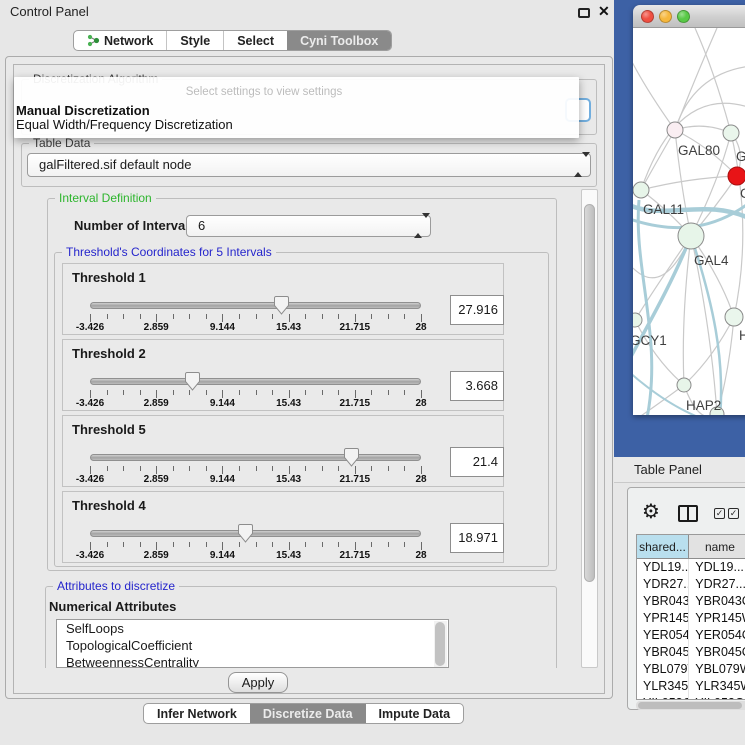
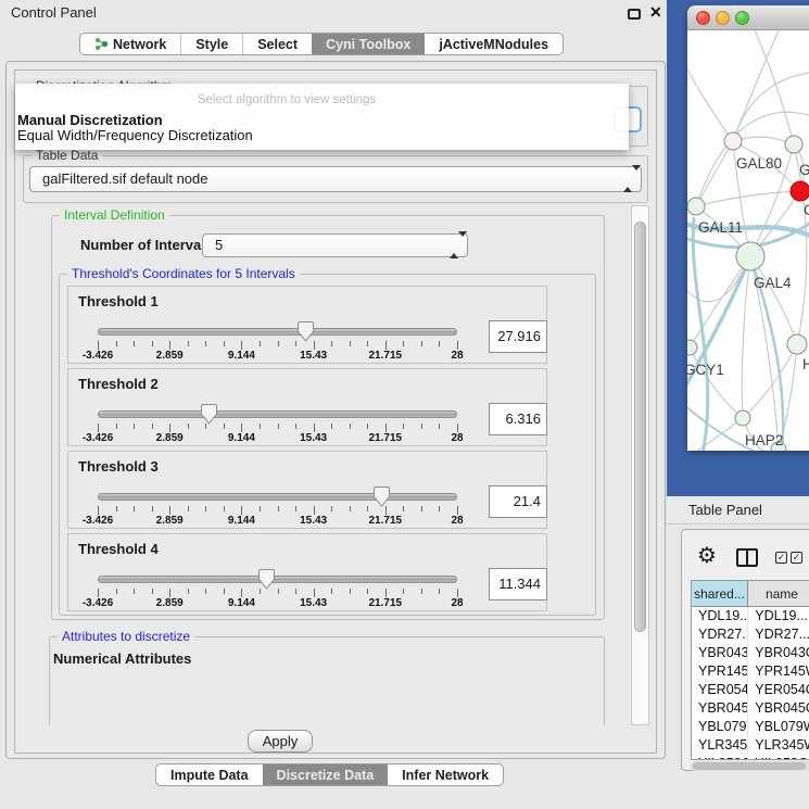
  Control Panel
  ✕
  Network
  Style
  Select
  Cyni Toolbox
+ jActiveMNodules
  Table Data
  galFiltered.sif default node
  Interval Definition
  Number of Interva
- 6
+ 5
  Threshold's Coordinates for 5 Intervals
  Threshold 1
  -3.426
  2.859
  9.144
  15.43
  21.715
  28
  27.916
  Threshold 2
  -3.426
  2.859
  9.144
  15.43
  21.715
  28
- 3.668
+ 6.316
- Threshold 5
+ Threshold 3
  -3.426
  2.859
  9.144
  15.43
  21.715
  28
  21.4
  Threshold 4
  -3.426
  2.859
  9.144
  15.43
  21.715
  28
- 18.971
+ 11.344
  Attributes to discretize
  Numerical Attributes
- SelfLoops
- TopologicalCoefficient
- BetweennessCentrality
  Apply
- Select settings to view settings
+ Select algorithm to view settings
  Manual Discretization
  Equal Width/Frequency Discretization
- Infer Network
+ Impute Data
  Discretize Data
- Impute Data
+ Infer Network
  GAL80
  GAL11
  GAL4
  GCY1
  H
  HAP2
  Table Panel
  ⚙
  ✓
  ✓
  shared...
  name
  YDL19..
  YDL19...
  YDR27..
  YDR27...
  YBR043
  YBR043
  YPR145
  YPR145
  YER054
  YER054
  YBR045
  YBR045
  YBL079
  YBL079
  YLR345
  YLR345
